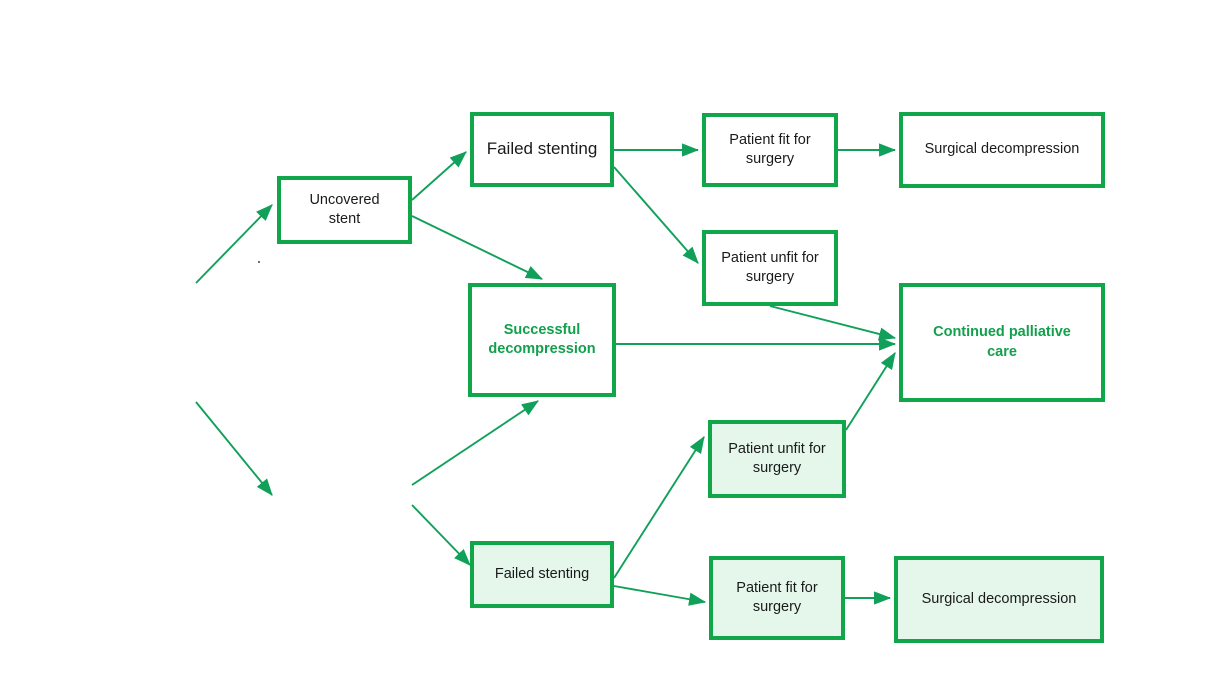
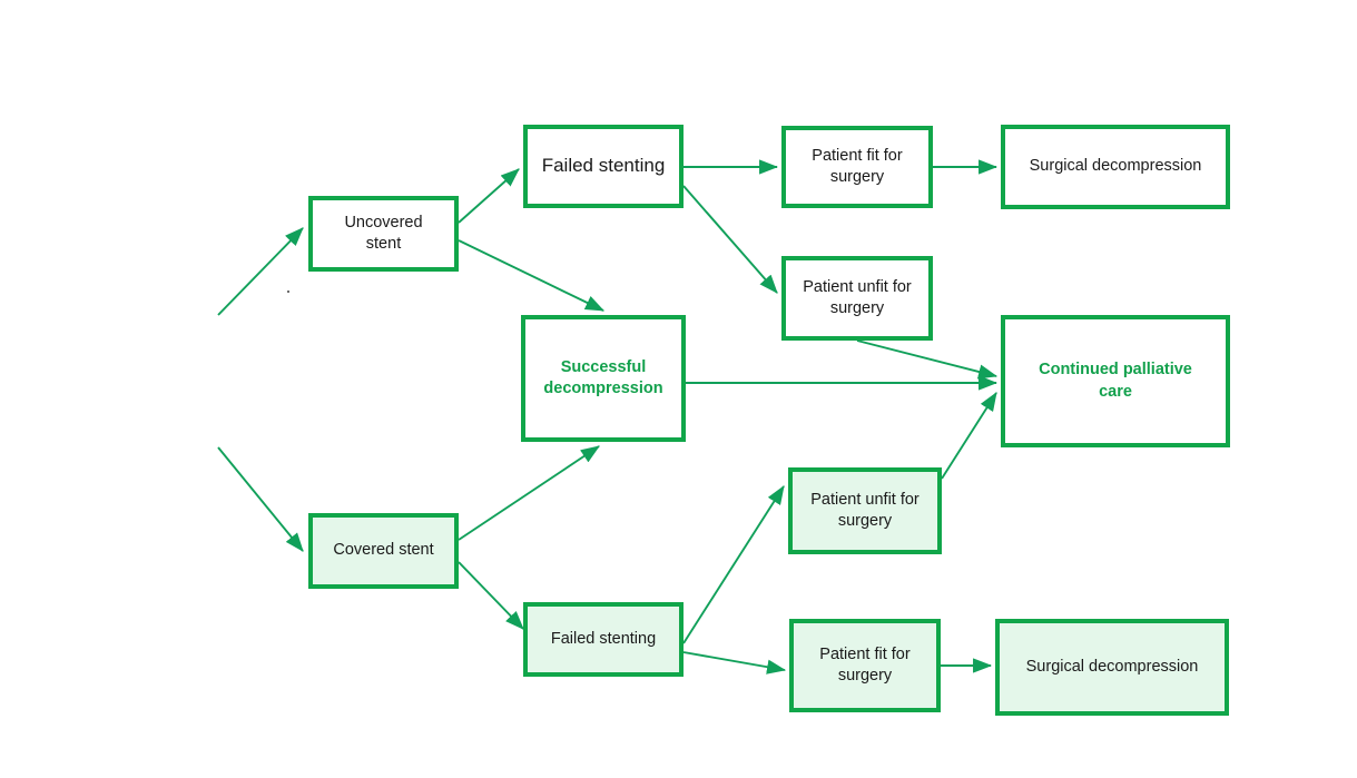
  Uncovered
  stent
+ Covered stent
  Failed stenting
  Successful
  decompression
  Failed stenting
  Patient fit for
  surgery
  Patient unfit for
  surgery
  Patient unfit for
  surgery
  Patient fit for
  surgery
  Surgical decompression
  Continued palliative
  care
  Surgical decompression
